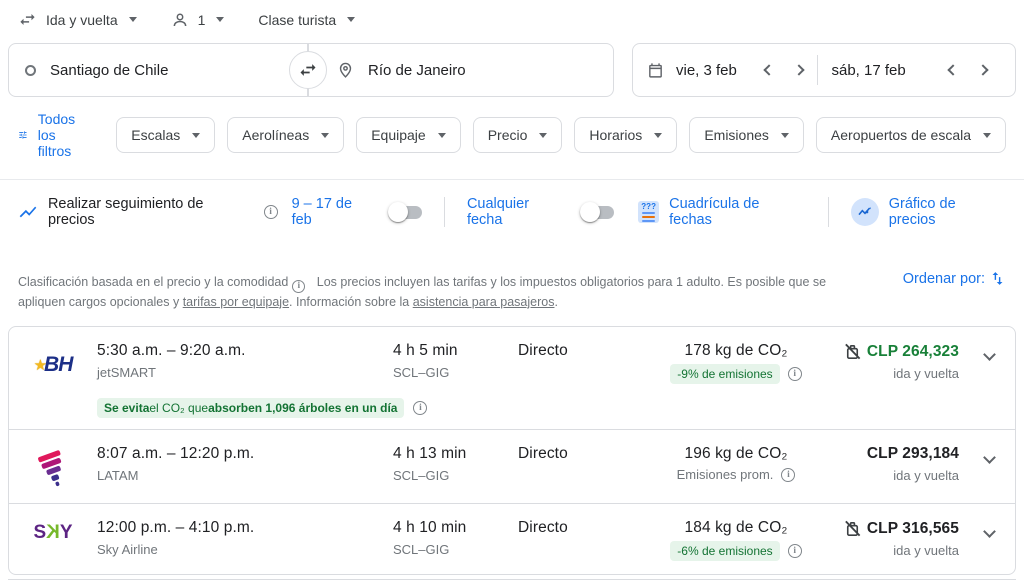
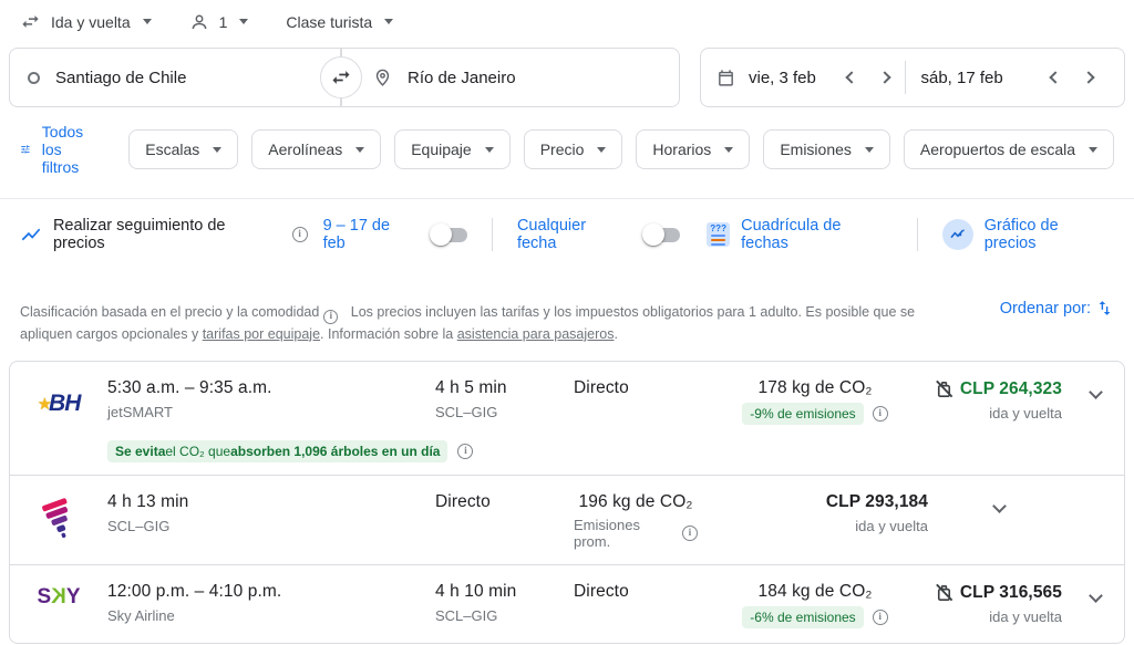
  Ida y vuelta
  1
  Clase turista
  Santiago de Chile
  Río de Janeiro
  vie, 3 feb
  sáb, 17 feb
  Todos los filtros
  Escalas
  Aerolíneas
  Equipaje
  Precio
  Horarios
  Emisiones
  Aeropuertos de escala
  Realizar seguimiento de precios
  i
  9 – 17 de feb
  Cualquier fecha
  ???
  Cuadrícula de fechas
  Gráfico de precios
  Clasificación basada en el precio y la comodidad i Los precios incluyen las tarifas y los impuestos obligatorios para 1 adulto. Es posible que se apliquen cargos opcionales y tarifas por equipaje. Información sobre la asistencia para pasajeros.
  Ordenar por:
  ★
  BH
- 5:30 a.m. – 9:20 a.m.
+ 5:30 a.m. – 9:35 a.m.
  jetSMART
  4 h 5 min
  SCL–GIG
  Directo
  178 kg de CO₂
  -9% de emisiones
  i
  CLP 264,323
  ida y vuelta
  Se evita
  el CO₂ que
  absorben 1,096 árboles en un día
  i
- 8:07 a.m. – 12:20 p.m.
- LATAM
  4 h 13 min
  SCL–GIG
  Directo
  196 kg de CO₂
  Emisiones prom.
  i
  CLP 293,184
  ida y vuelta
  12:00 p.m. – 4:10 p.m.
  Sky Airline
  4 h 10 min
  SCL–GIG
  Directo
  184 kg de CO₂
  -6% de emisiones
  i
  CLP 316,565
  ida y vuelta
